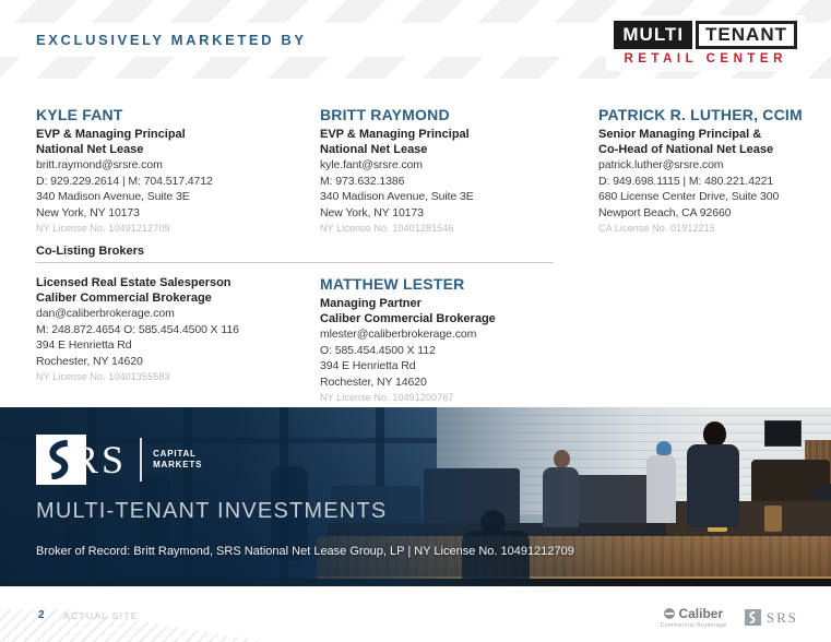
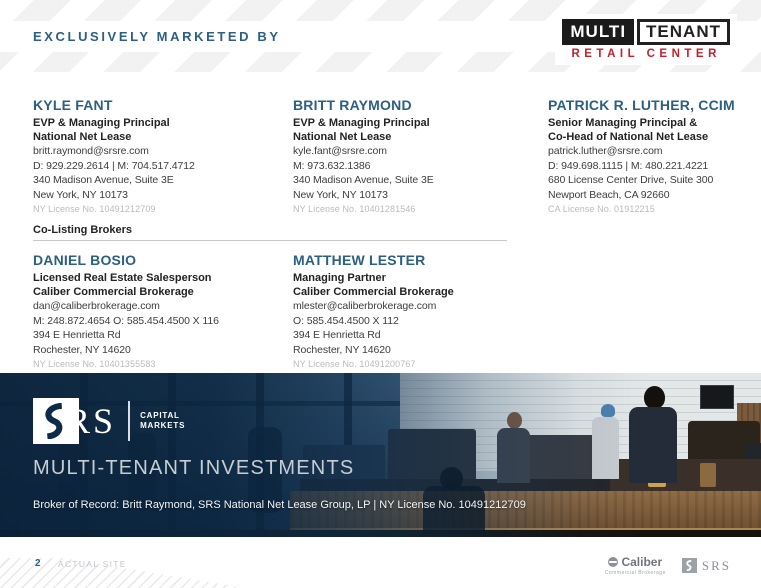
  EXCLUSIVELY MARKETED BY
  MULTI
  TENANT
  RETAIL CENTER
  KYLE FANT
  EVP & Managing Principal
  National Net Lease
  britt.raymond@srsre.com
  D: 929.229.2614 | M: 704.517.4712
  340 Madison Avenue, Suite 3E
  New York, NY 10173
  NY License No. 10491212709
  BRITT RAYMOND
  EVP & Managing Principal
  National Net Lease
  kyle.fant@srsre.com
  M: 973.632.1386
  340 Madison Avenue, Suite 3E
  New York, NY 10173
  NY License No. 10401281546
  PATRICK R. LUTHER, CCIM
  Senior Managing Principal &
  Co-Head of National Net Lease
  patrick.luther@srsre.com
  D: 949.698.1115 | M: 480.221.4221
  680 License Center Drive, Suite 300
  Newport Beach, CA 92660
  CA License No. 01912215
  Co-Listing Brokers
+ DANIEL BOSIO
  Licensed Real Estate Salesperson
  Caliber Commercial Brokerage
  dan@caliberbrokerage.com
  M: 248.872.4654 O: 585.454.4500 X 116
  394 E Henrietta Rd
  Rochester, NY 14620
  NY License No. 10401355583
  MATTHEW LESTER
  Managing Partner
  Caliber Commercial Brokerage
  mlester@caliberbrokerage.com
  O: 585.454.4500 X 112
  394 E Henrietta Rd
  Rochester, NY 14620
  NY License No. 10491200767
  CAPITAL
  MARKETS
  MULTI-TENANT INVESTMENTS
  Broker of Record: Britt Raymond, SRS National Net Lease Group, LP | NY License No. 10491212709
  2
  ACTUAL SITE
  Caliber
  SRS
